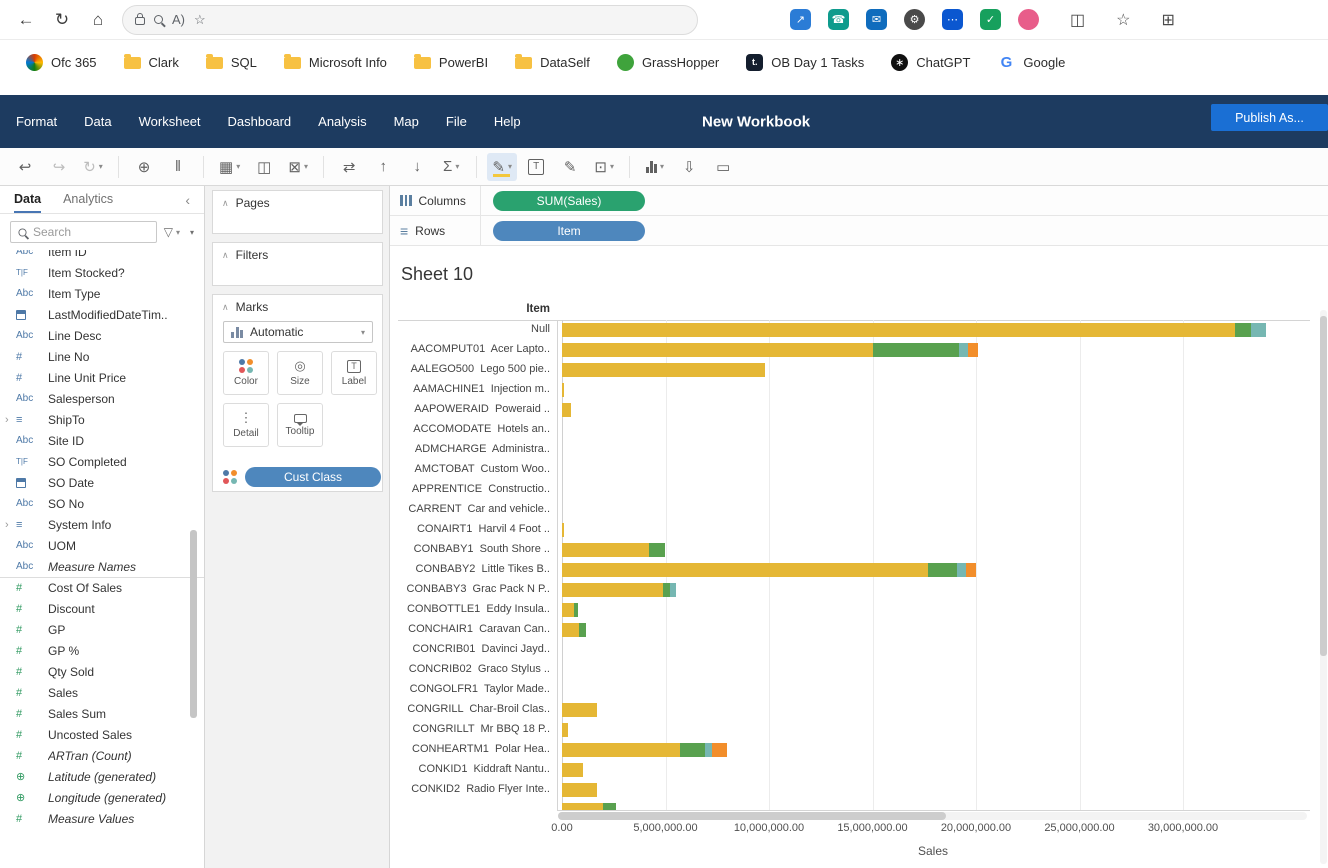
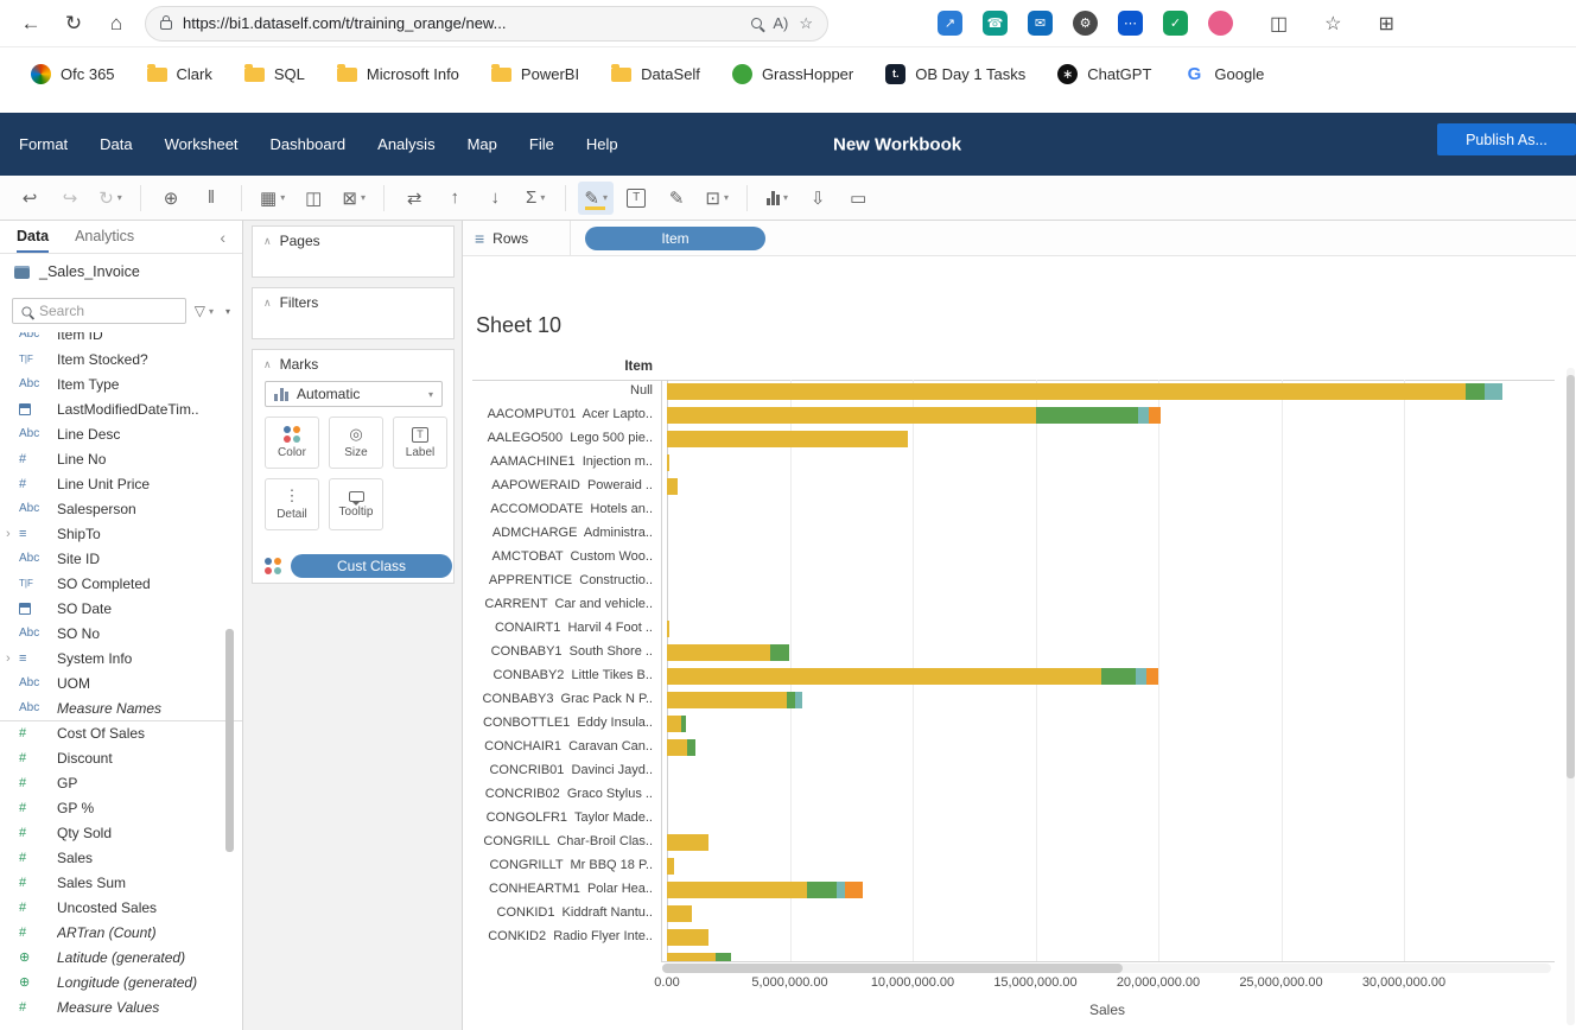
  ←
  ↻
  ⌂
+ https://bi1.dataself.com/t/training_orange/new...
  A)
  ☆
  ↗
  ☎
  ✉
  ⚙
  ⋯
  ✓
  ◫
  ☆
  ⊞
  Ofc 365
  Clark
  SQL
  Microsoft Info
  PowerBI
  DataSelf
  GrassHopper
  t.
  OB Day 1 Tasks
  ∗
  ChatGPT
  G
  Google
  Format
  Data
  Worksheet
  Dashboard
  Analysis
  Map
  File
  Help
  New Workbook
  Publish As...
  ↩
  ↪
  ↻
  ▾
  ⊕
  ‖
  ▦
  ▾
  ◫
  ⊠
  ▾
  ⇄
  ↑
  ↓
  Σ
  ▾
  ✎
  ▾
  T
  ✎
  ⊡
  ▾
  ▾
  ⇩
  ▭
  Data
  Analytics
  ‹
+ _Sales_Invoice
  Search
  ▽
  ▾
  ▾
  Abc
  Item ID
  T|F
  Item Stocked?
  Abc
  Item Type
  LastModifiedDateTim..
  Abc
  Line Desc
  #
  Line No
  #
  Line Unit Price
  Abc
  Salesperson
  ›
  ≡
  ShipTo
  Abc
  Site ID
  T|F
  SO Completed
  SO Date
  Abc
  SO No
  ›
  ≡
  System Info
  Abc
  UOM
  Abc
  Measure Names
  #
  Cost Of Sales
  #
  Discount
  #
  GP
  #
  GP %
  #
  Qty Sold
  #
  Sales
  #
  Sales Sum
  #
  Uncosted Sales
  #
  ARTran (Count)
  ⊕
  Latitude (generated)
  ⊕
  Longitude (generated)
  #
  Measure Values
  ∧
  Pages
  ∧
  Filters
  ∧
  Marks
  Automatic
  ▾
  Color
  ◎
  Size
  T
  Label
  ⋮
  Detail
  Tooltip
  Cust Class
- Columns
- SUM(Sales)
  ≡
  Rows
  Item
  Sheet 10
  Item
  Sales
  0.00
  5,000,000.00
  10,000,000.00
  15,000,000.00
  20,000,000.00
  25,000,000.00
  30,000,000.00
  Null
  AACOMPUT01 Acer Lapto..
  AALEGO500 Lego 500 pie..
  AAMACHINE1 Injection m..
  AAPOWERAID Poweraid ..
  ACCOMODATE Hotels an..
  ADMCHARGE Administra..
  AMCTOBAT Custom Woo..
  APPRENTICE Constructio..
  CARRENT Car and vehicle..
  CONAIRT1 Harvil 4 Foot ..
  CONBABY1 South Shore ..
  CONBABY2 Little Tikes B..
  CONBABY3 Grac Pack N P..
  CONBOTTLE1 Eddy Insula..
  CONCHAIR1 Caravan Can..
  CONCRIB01 Davinci Jayd..
  CONCRIB02 Graco Stylus ..
  CONGOLFR1 Taylor Made..
  CONGRILL Char-Broil Clas..
  CONGRILLT Mr BBQ 18 P..
  CONHEARTM1 Polar Hea..
  CONKID1 Kiddraft Nantu..
  CONKID2 Radio Flyer Inte..
